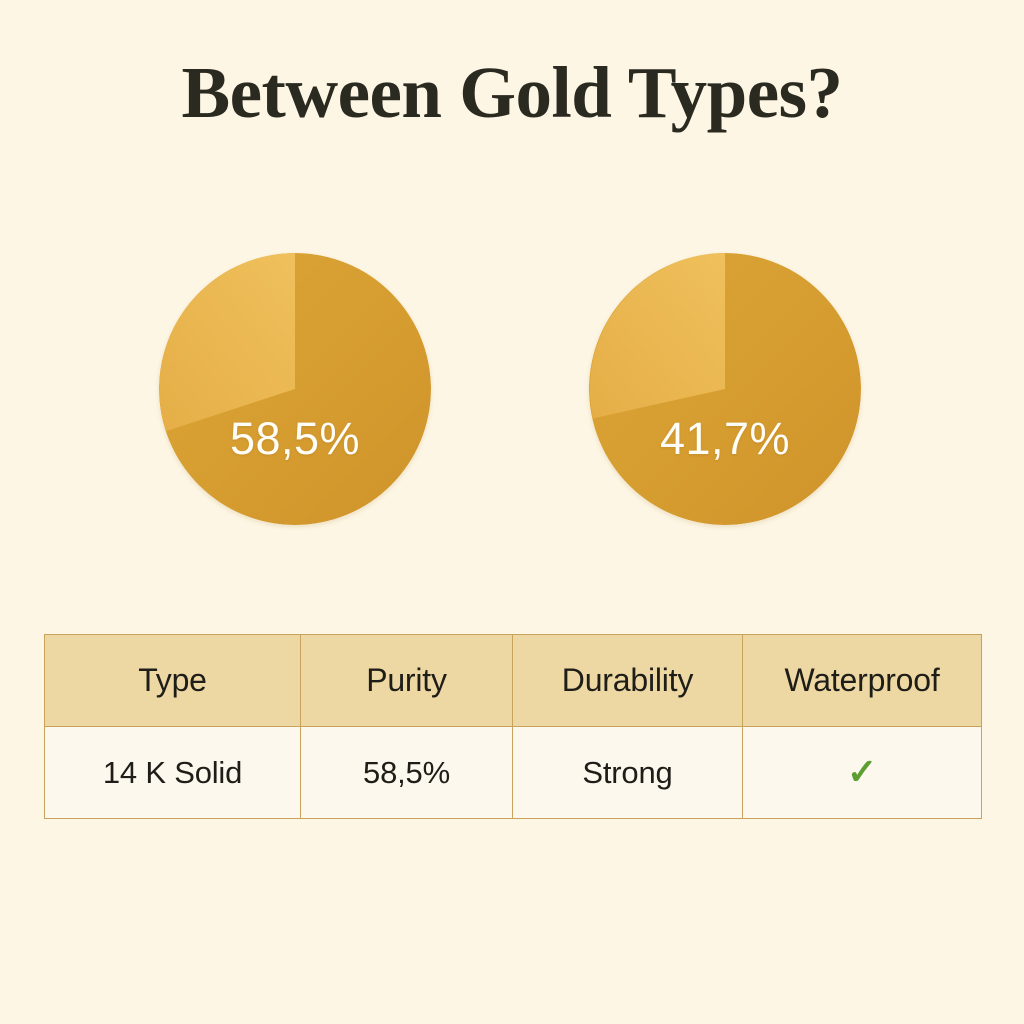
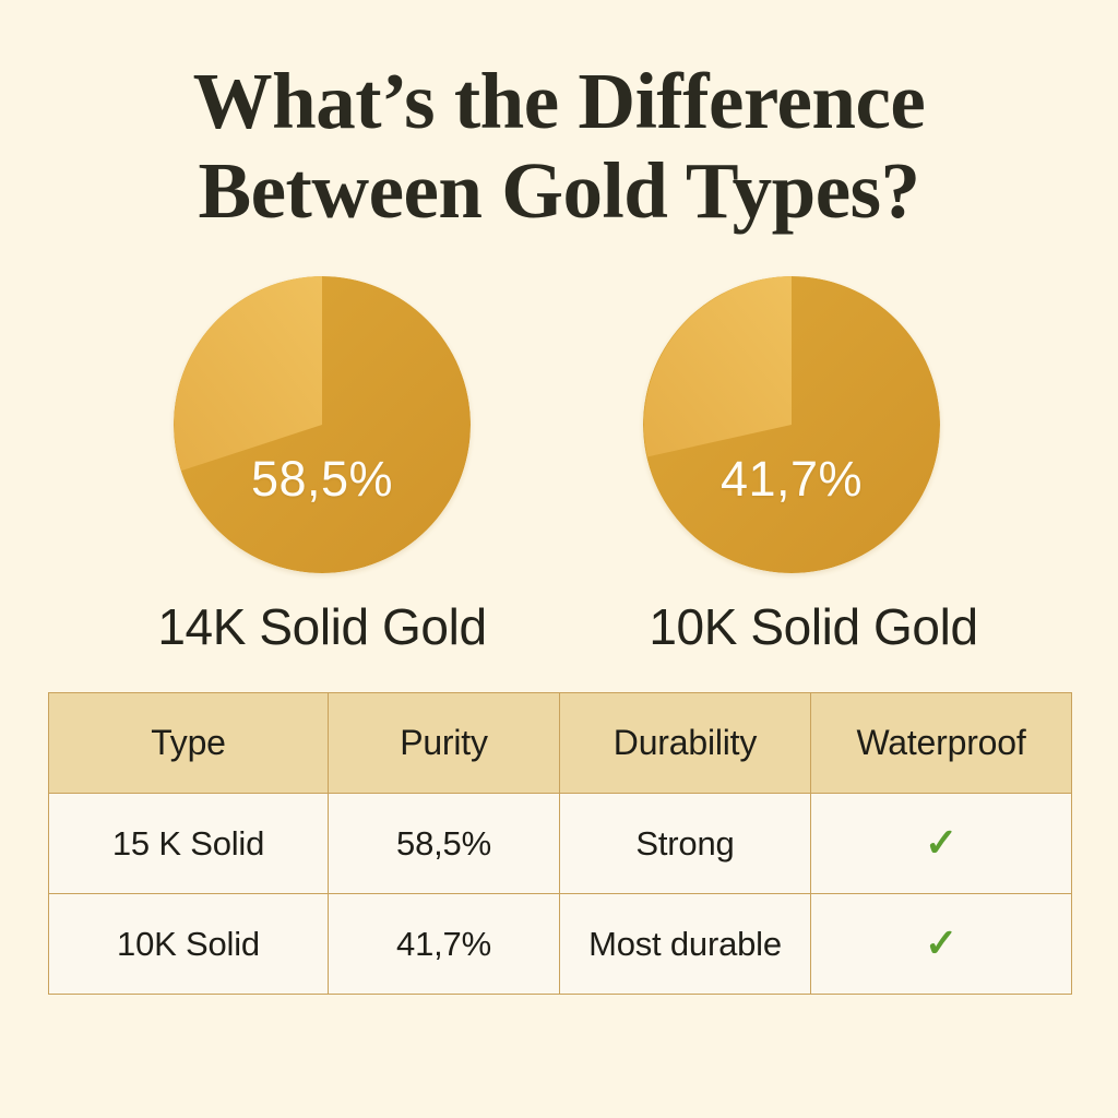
+ What’s the Difference
  Between Gold Types?
  58,5%
  41,7%
+ 14K Solid Gold
+ 10K Solid Gold
  Type	Purity	Durability	Waterproof
- 14 K Solid	58,5%	Strong	✓
+ 15 K Solid	58,5%	Strong	✓
+ 10K Solid	41,7%	Most durable	✓
